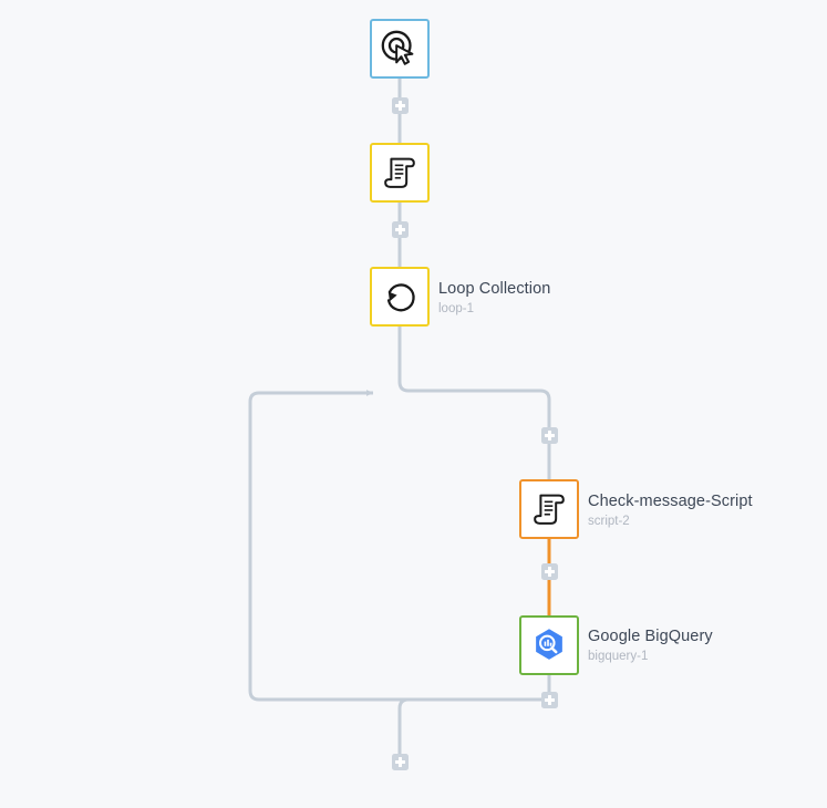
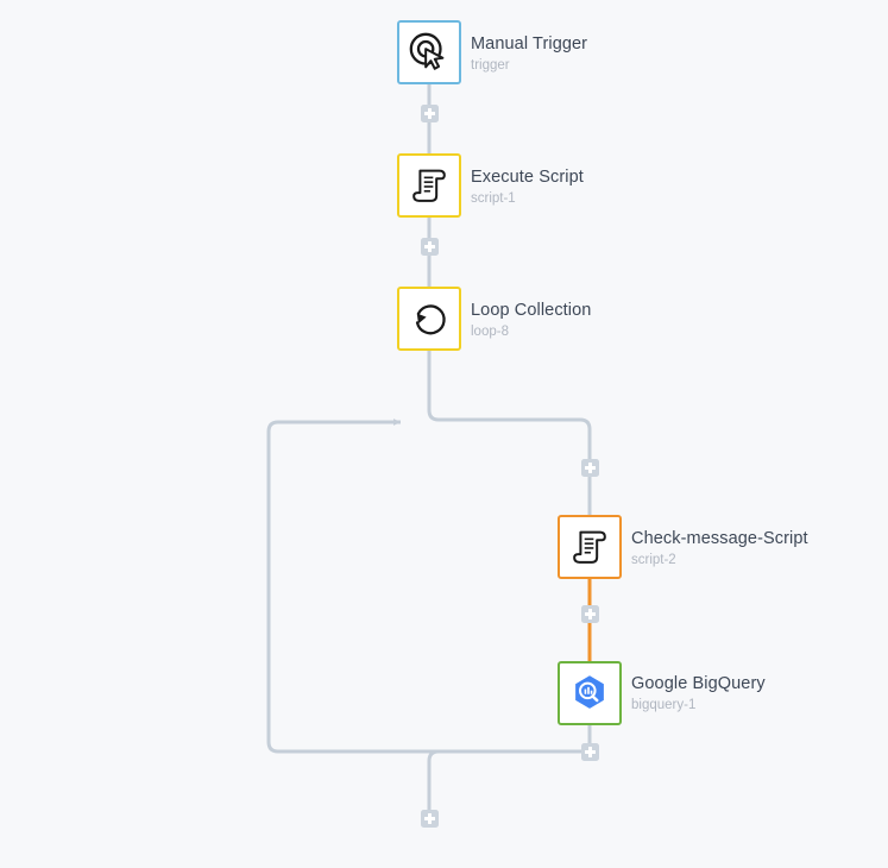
+ Manual Trigger
+ trigger
+ Execute Script
+ script-1
  Loop Collection
- loop-1
+ loop-8
  Check-message-Script
  script-2
  Google BigQuery
  bigquery-1
